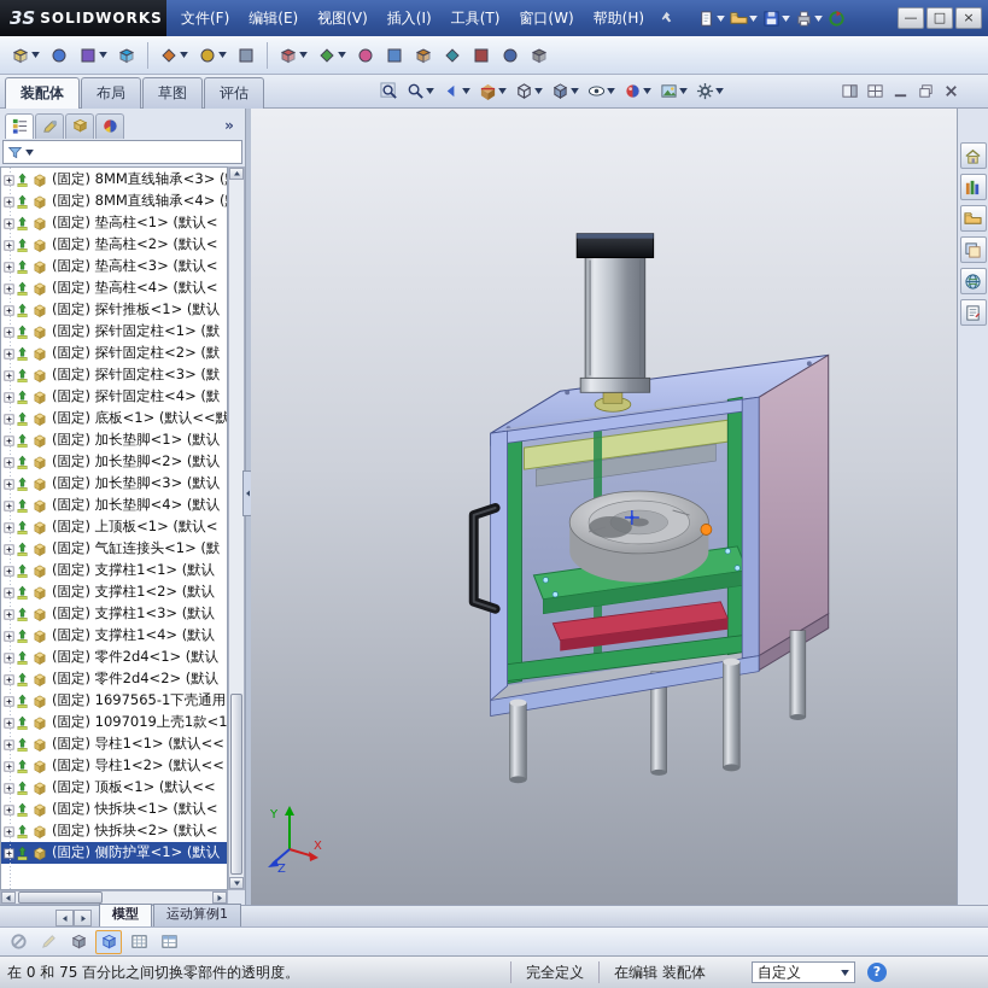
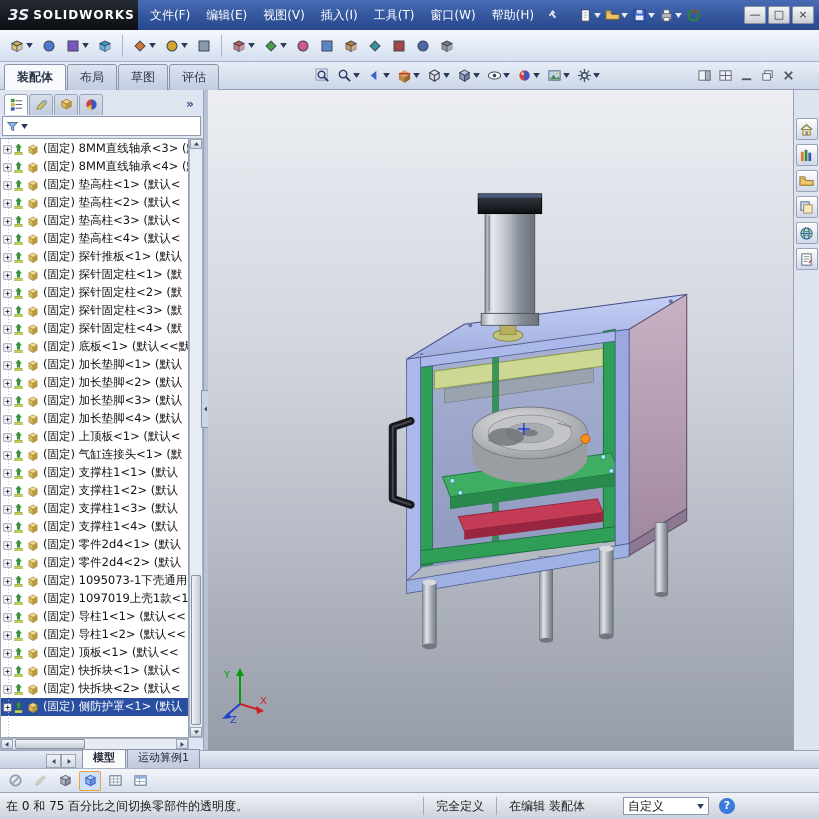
  3S
  SOLIDWORKS
  文件(F)
  编辑(E)
  视图(V)
  插入(I)
  工具(T)
  窗口(W)
  帮助(H)
  —
  □
  ×
  装配体
  布局
  草图
  评估
  »
  (固定) 8MM直线轴承<3> (
  (固定) 8MM直线轴承<4> (
  (固定) 垫高柱<1> (默认<
  (固定) 垫高柱<2> (默认<
  (固定) 垫高柱<3> (默认<
  (固定) 垫高柱<4> (默认<
  (固定) 探针推板<1> (默认
  (固定) 探针固定柱<1> (默
  (固定) 探针固定柱<2> (默
  (固定) 探针固定柱<3> (默
  (固定) 探针固定柱<4> (默
  (固定) 底板<1> (默认<<默
  (固定) 加长垫脚<1> (默认
  (固定) 加长垫脚<2> (默认
  (固定) 加长垫脚<3> (默认
  (固定) 加长垫脚<4> (默认
  (固定) 上顶板<1> (默认<
  (固定) 气缸连接头<1> (默
  (固定) 支撑柱1<1> (默认
  (固定) 支撑柱1<2> (默认
  (固定) 支撑柱1<3> (默认
  (固定) 支撑柱1<4> (默认
  (固定) 零件2d4<1> (默认
  (固定) 零件2d4<2> (默认
- (固定) 1697565-1下壳通用
+ (固定) 1095073-1下壳通用
  (固定) 1097019上壳1款<1
  (固定) 导柱1<1> (默认<<
  (固定) 导柱1<2> (默认<<
  (固定) 顶板<1> (默认<<
  (固定) 快拆块<1> (默认<
  (固定) 快拆块<2> (默认<
  (固定) 侧防护罩<1> (默认
  Y
  X
  Z
  模型
  运动算例1
  在 0 和 75 百分比之间切换零部件的透明度。
  完全定义
  在编辑 装配体
  自定义
  ?
